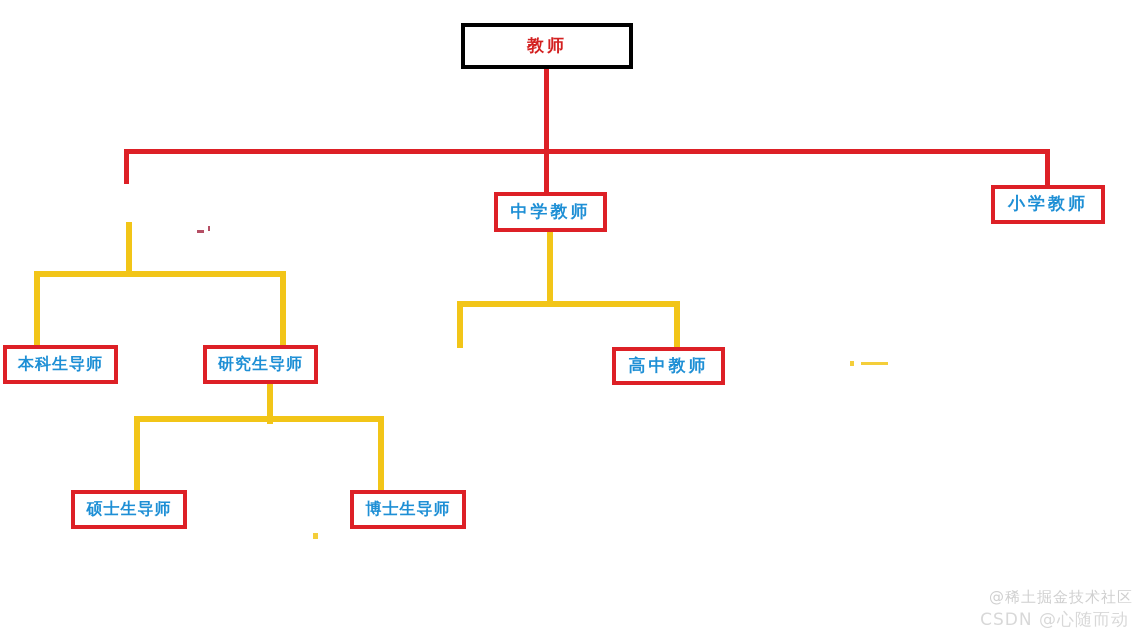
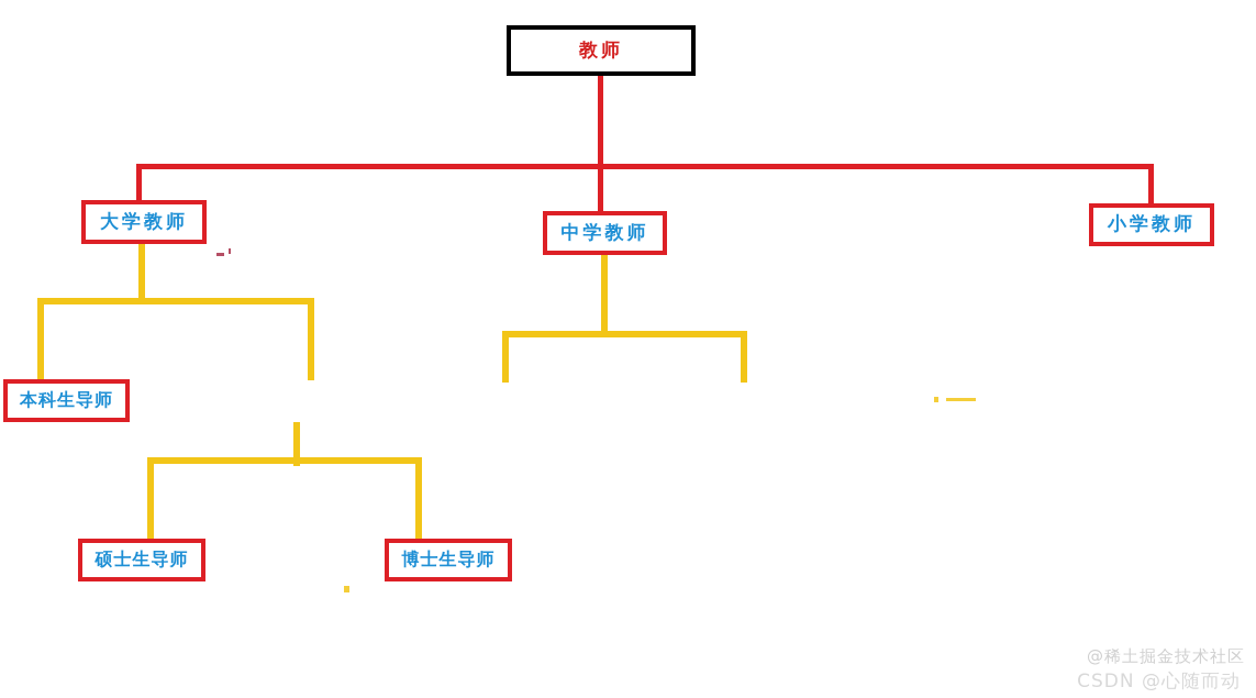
  教师
+ 大学教师
  中学教师
  小学教师
  本科生导师
- 研究生导师
- 高中教师
  硕士生导师
  博士生导师
  @稀土掘金技术社区
  CSDN @心随而动
